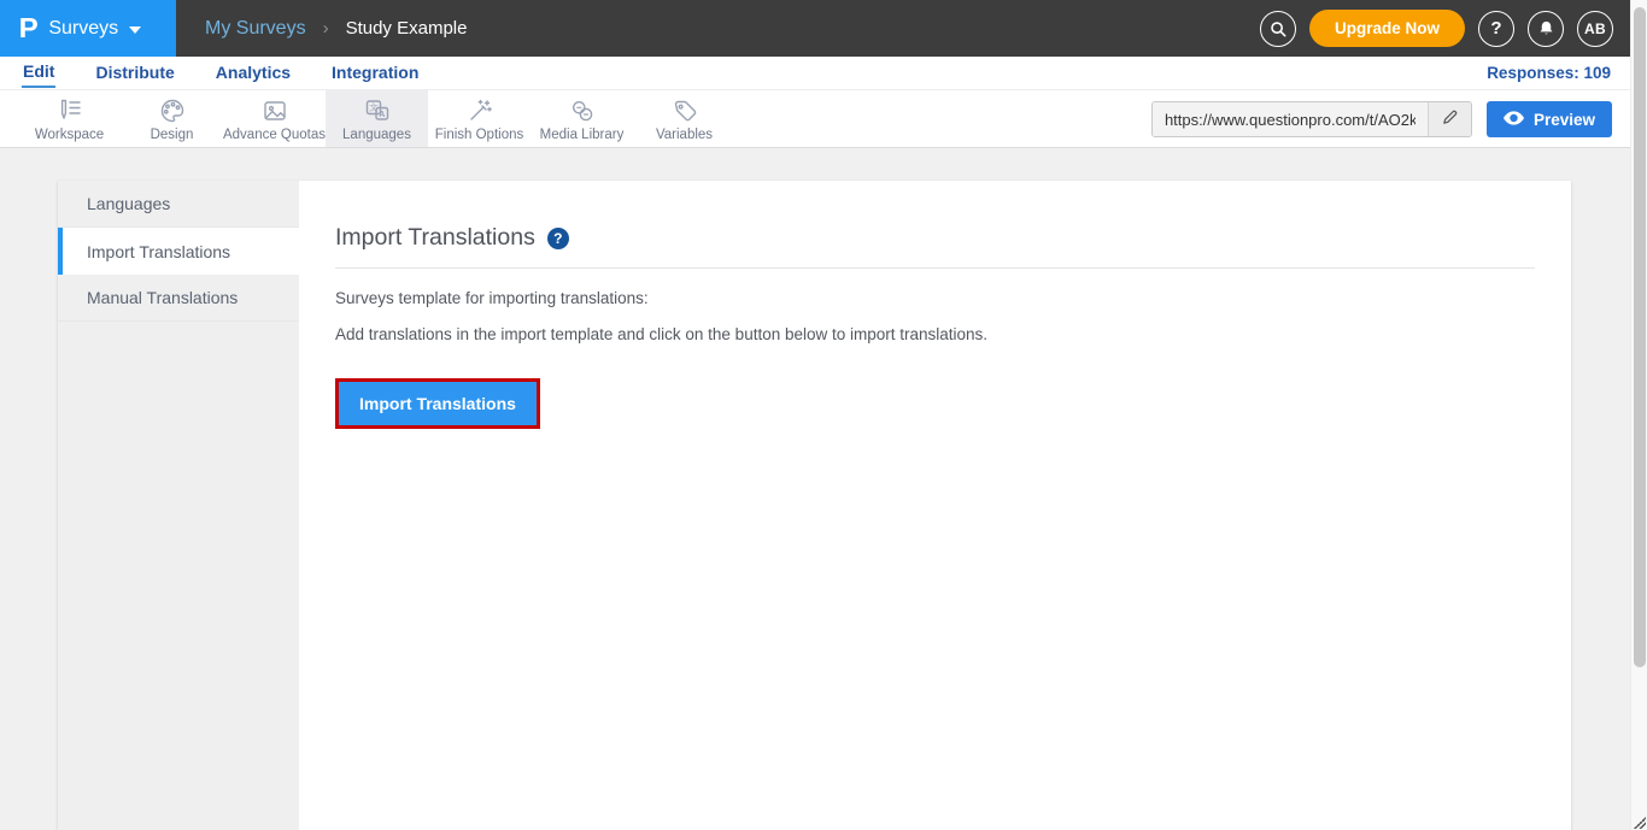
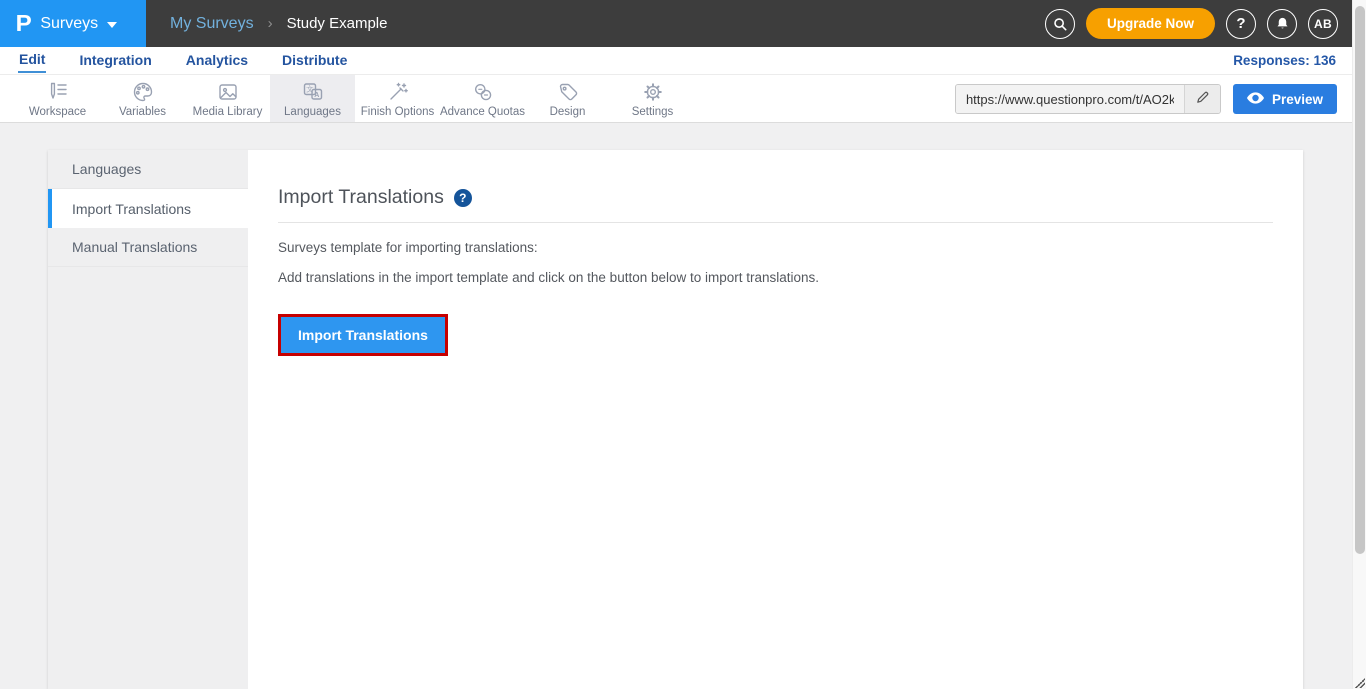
  P
  Surveys
  My Surveys
  ›
  Study Example
  Upgrade Now
  ?
  AB
  Edit
- Distribute
+ Integration
  Analytics
- Integration
+ Distribute
- Responses: 109
+ Responses: 136
  Workspace
- Design
+ Variables
- Advance Quotas
+ Media Library
  文
  Languages
  Finish Options
- Media Library
+ Advance Quotas
- Variables
+ Design
+ Settings
  https://www.questionpro.com/t/AO2k
  Preview
  Languages
  Import Translations
  Manual Translations
  Import Translations
  ?
  Surveys template for importing translations:
  Add translations in the import template and click on the button below to import translations.
  Import Translations
